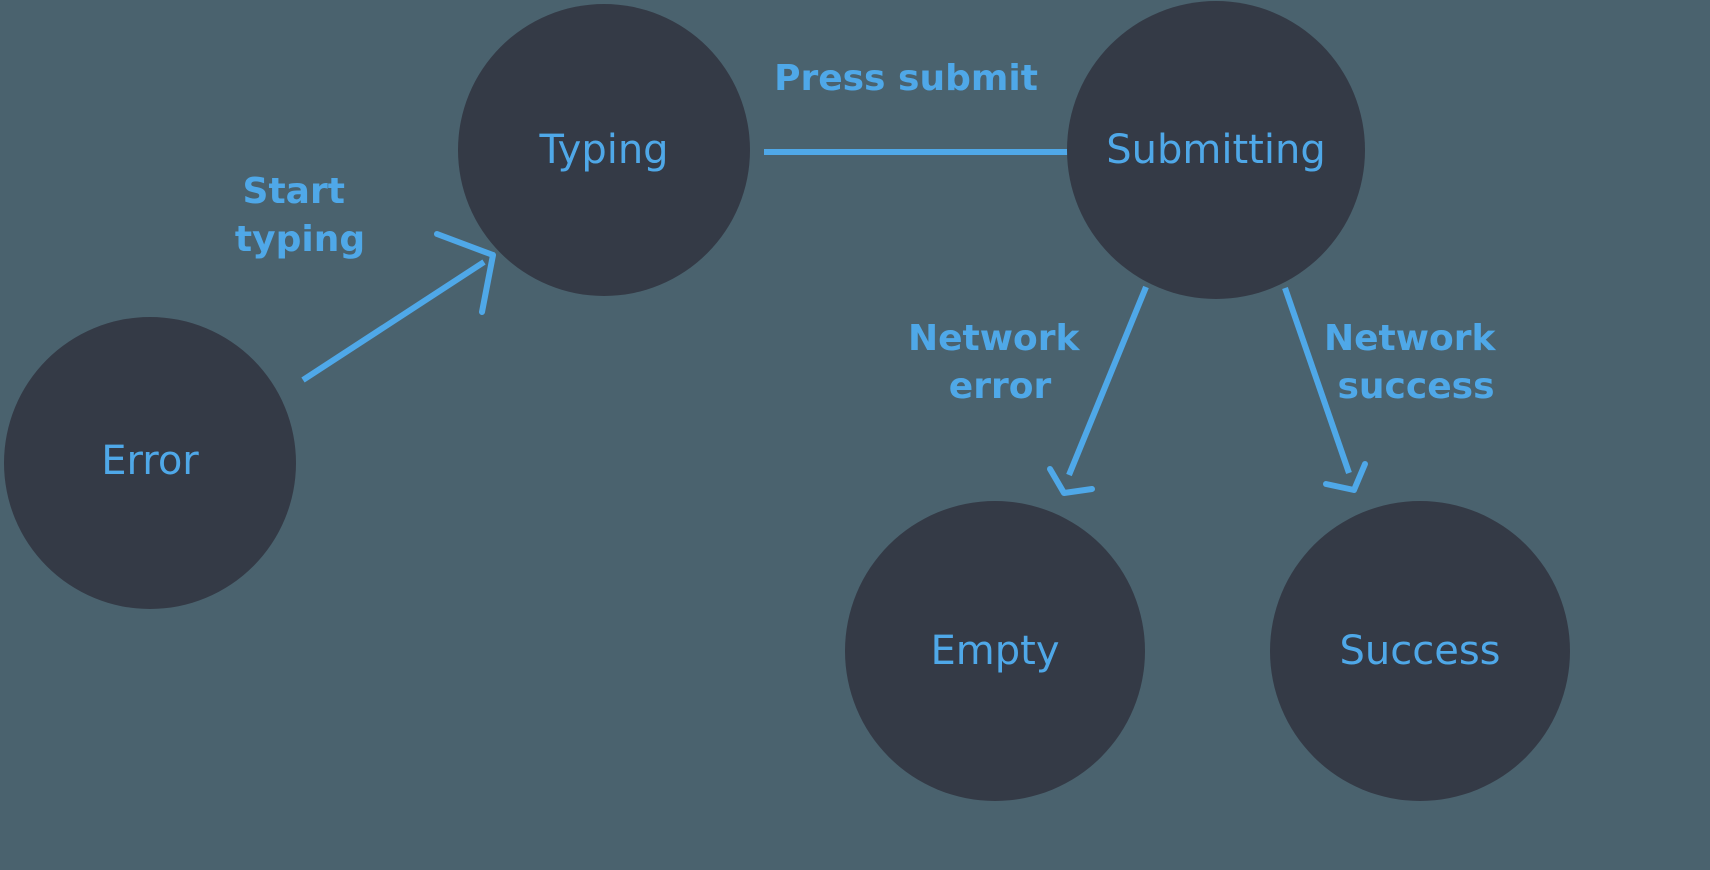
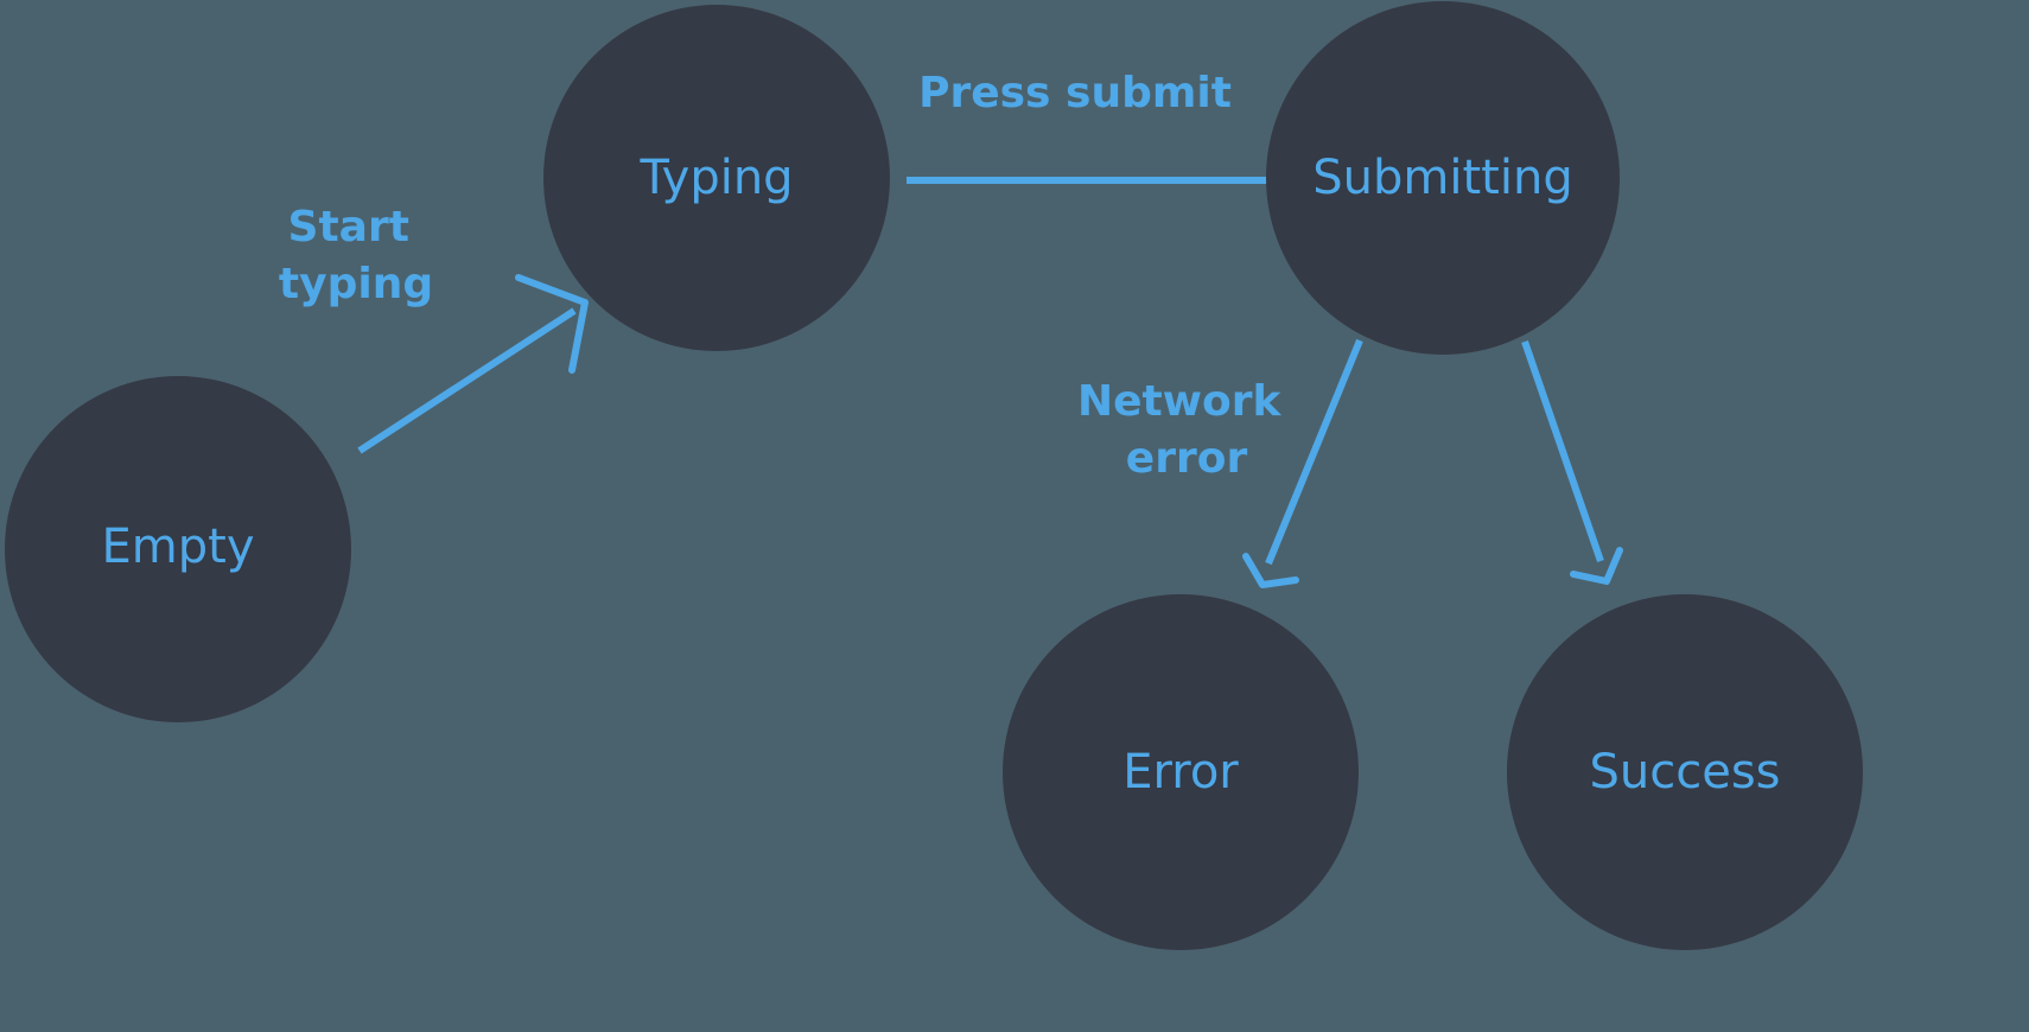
  Start typing
  Press submit
  Network error
- Network success
- Error
+ Empty
  Typing
  Submitting
- Empty
+ Error
  Success
